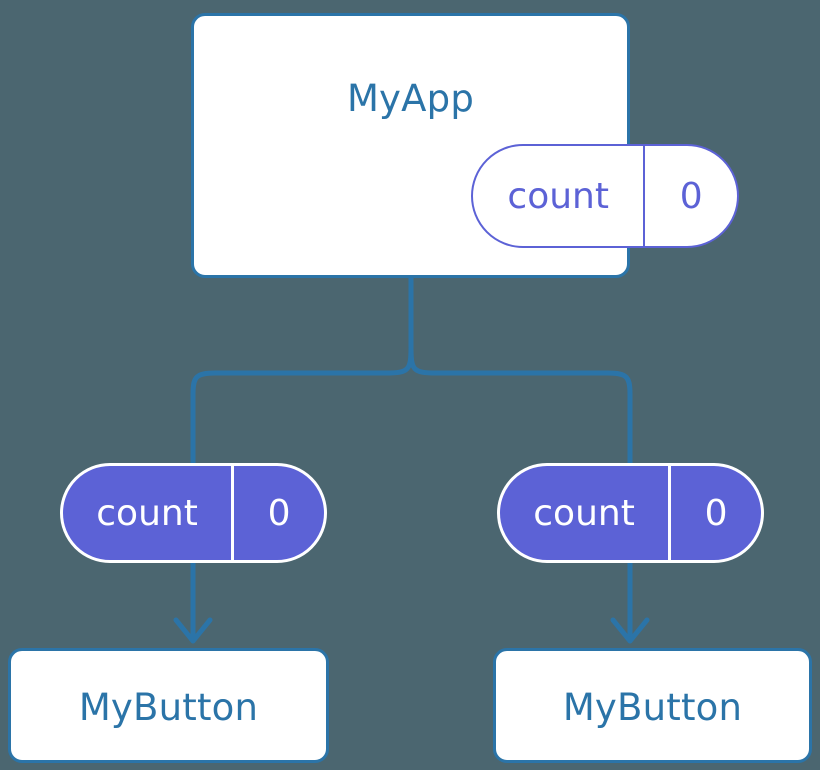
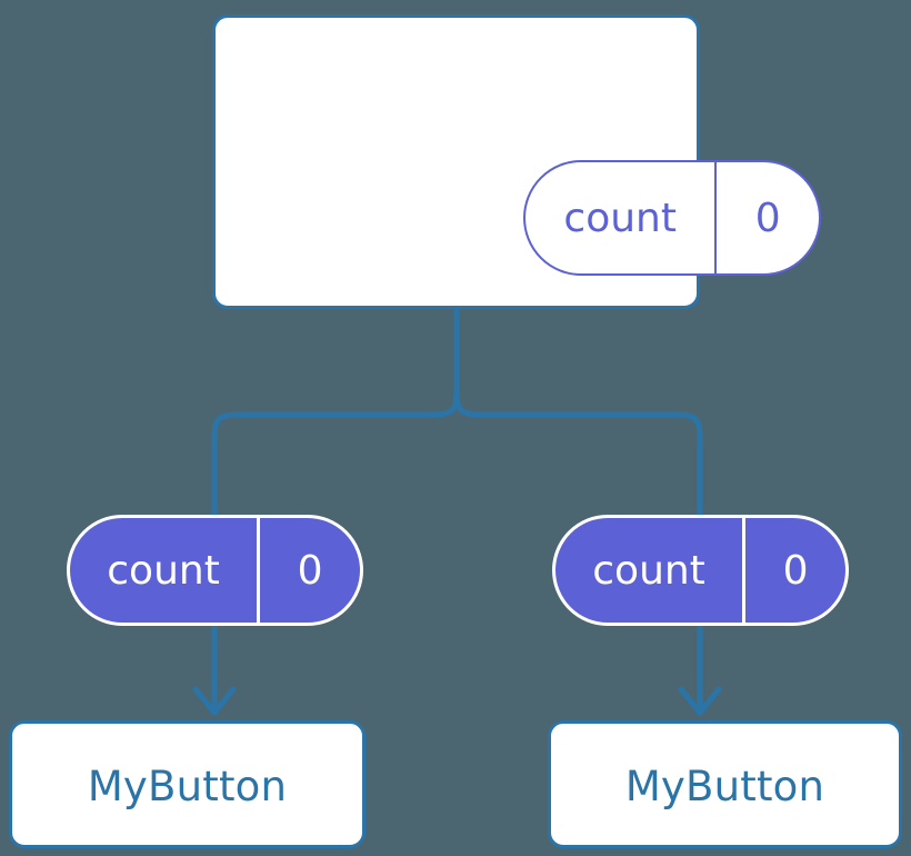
- MyApp
  count
  0
  count
  0
  count
  0
  MyButton
  MyButton
